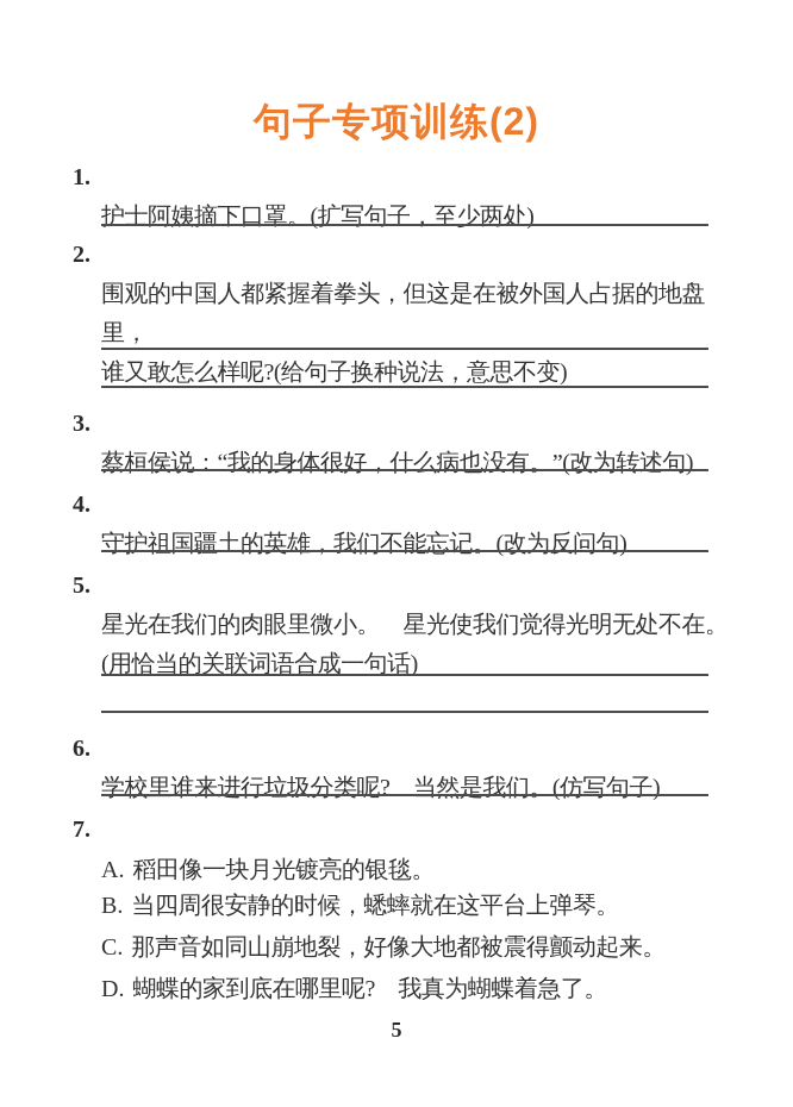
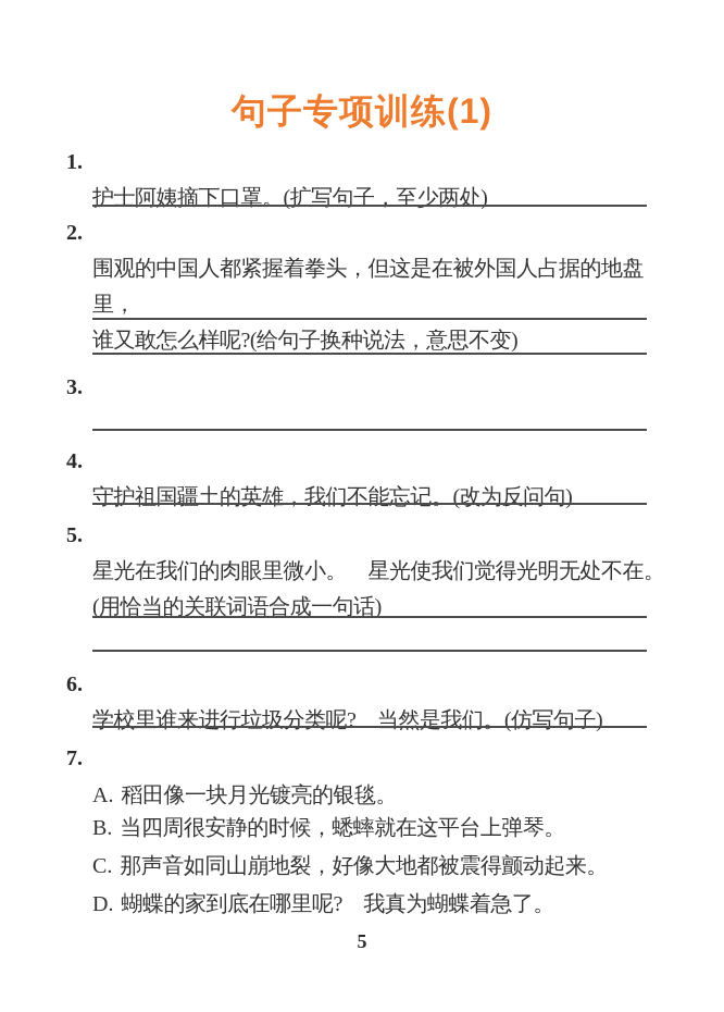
- 句子专项训练(2)
+ 句子专项训练(1)
  1.
  护士阿姨摘下口罩。(扩写句子，至少两处)
  2.
  围观的中国人都紧握着拳头，但这是在被外国人占据的地盘里，
  谁又敢怎么样呢?(给句子换种说法，意思不变)
  3.
- 蔡桓侯说：“我的身体很好，什么病也没有。”(改为转述句)
  4.
  守护祖国疆土的英雄，我们不能忘记。(改为反问句)
  5.
  星光在我们的肉眼里微小。 星光使我们觉得光明无处不在。
  (用恰当的关联词语合成一句话)
  6.
  学校里谁来进行垃圾分类呢? 当然是我们。(仿写句子)
  7.
  A. 稻田像一块月光镀亮的银毯。
  B. 当四周很安静的时候，蟋蟀就在这平台上弹琴。
  C. 那声音如同山崩地裂，好像大地都被震得颤动起来。
  D. 蝴蝶的家到底在哪里呢? 我真为蝴蝶着急了。
  5
